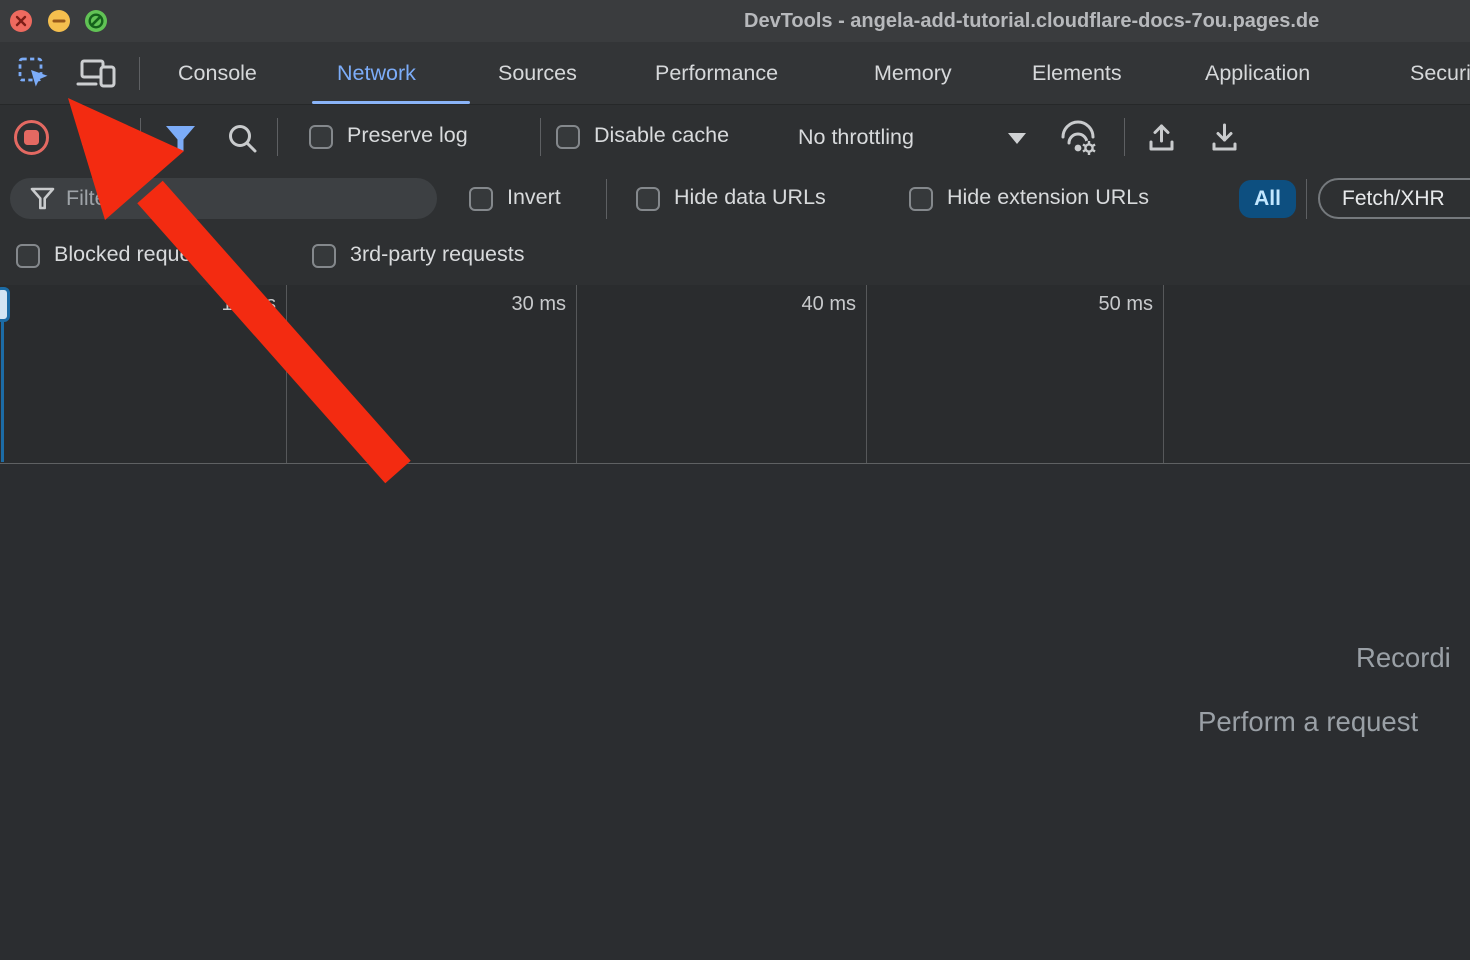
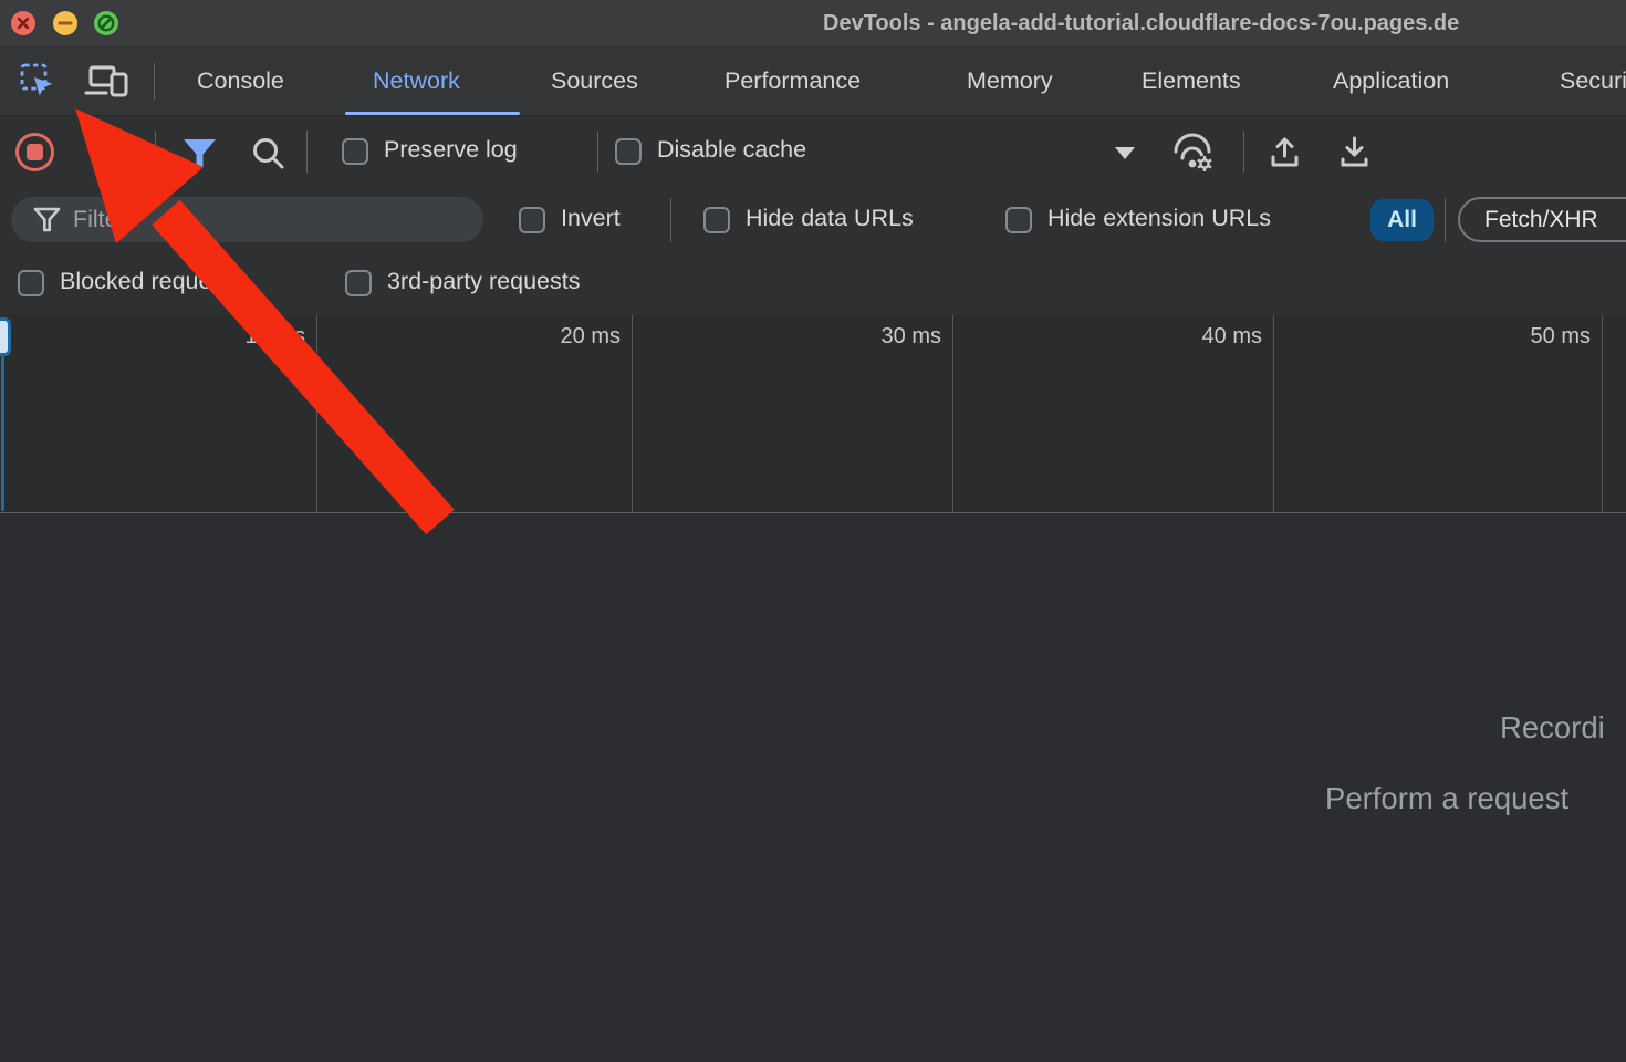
  DevTools - angela-add-tutorial.cloudflare-docs-7ou.pages.de
  Console
  Network
  Sources
  Performance
  Memory
  Elements
  Application
  Securi
  Preserve log
  Disable cache
- No throttling
  Invert
  Hide data URLs
  Hide extension URLs
  All
  Fetch/XHR
  Blocked requ
  3rd-party requests
+ 20 ms
  30 ms
  40 ms
  50 ms
  Recordi
  Perform a request
